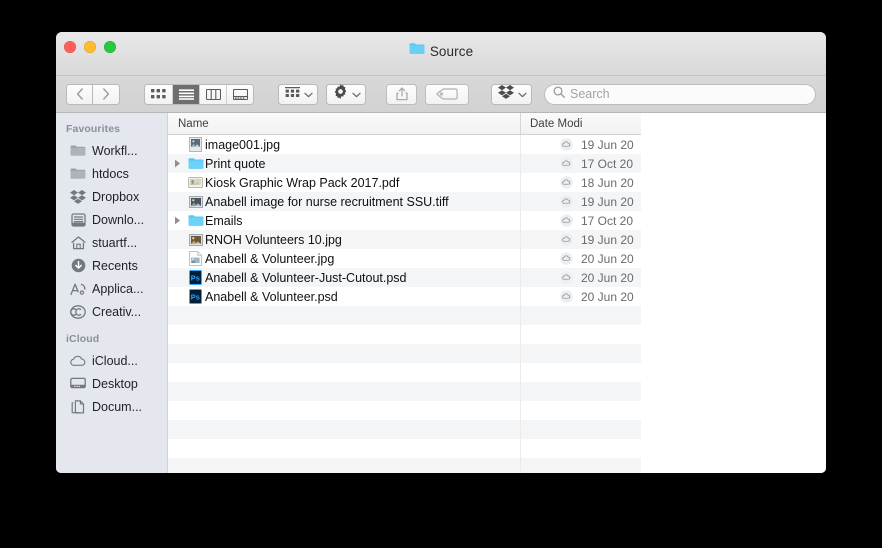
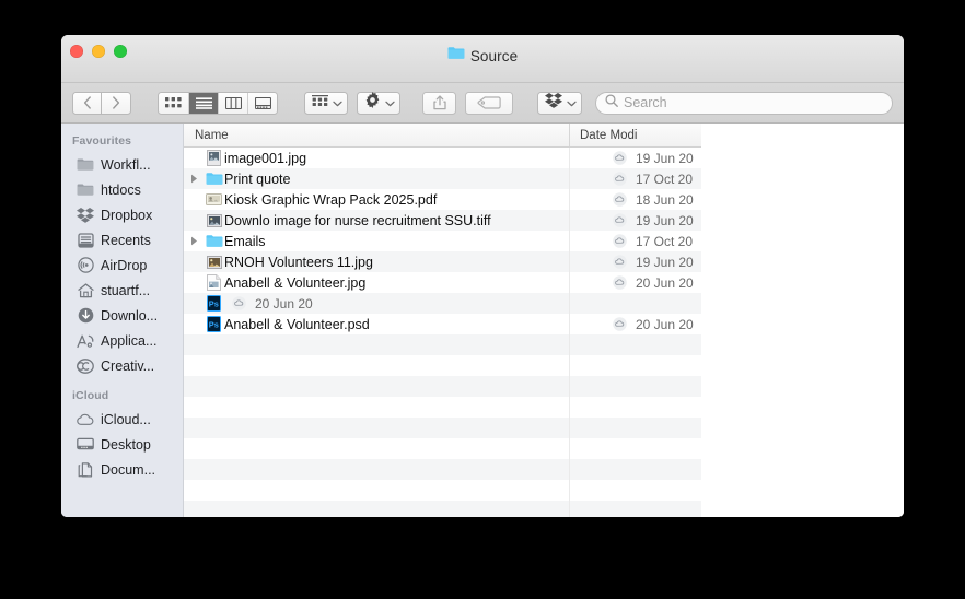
  Source
  Search
  Favourites
  Workfl...
  htdocs
  Dropbox
- Downlo...
+ Recents
+ AirDrop
  stuartf...
- Recents
+ Downlo...
  Applica...
  Creativ...
  iCloud
  iCloud...
  Desktop
  Docum...
  Name
  Date Modi
  image001.jpg
  19 Jun 20
  Print quote
  17 Oct 20
- Kiosk Graphic Wrap Pack 2017.pdf
+ Kiosk Graphic Wrap Pack 2025.pdf
  18 Jun 20
- Anabell image for nurse recruitment SSU.tiff
+ Downlo image for nurse recruitment SSU.tiff
  19 Jun 20
  Emails
  17 Oct 20
- RNOH Volunteers 10.jpg
+ RNOH Volunteers 11.jpg
  19 Jun 20
  Anabell & Volunteer.jpg
  20 Jun 20
  Ps
- Anabell & Volunteer-Just-Cutout.psd
  20 Jun 20
  Ps
  Anabell & Volunteer.psd
  20 Jun 20
